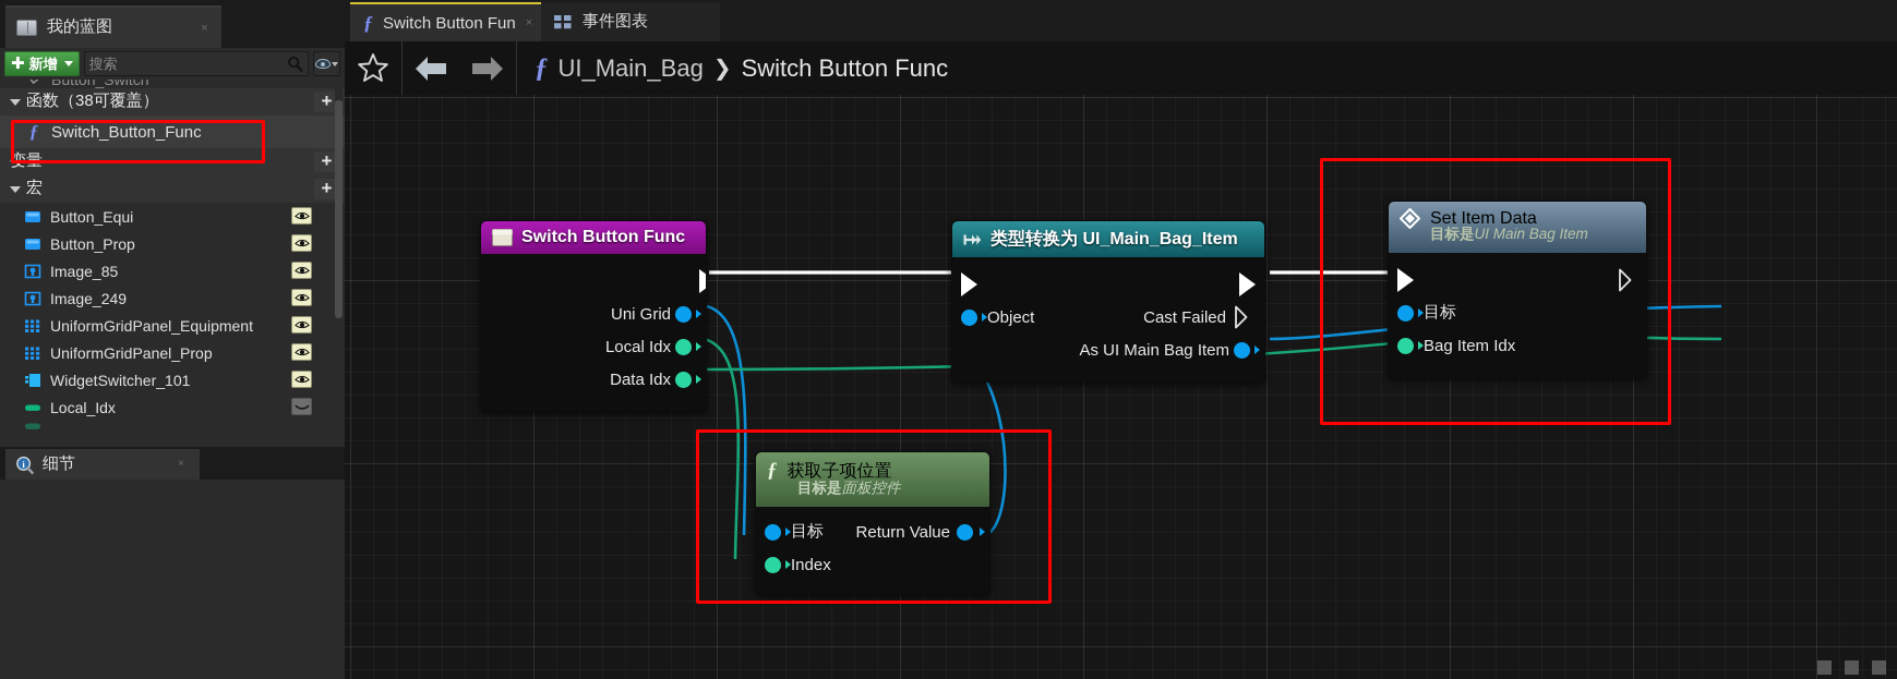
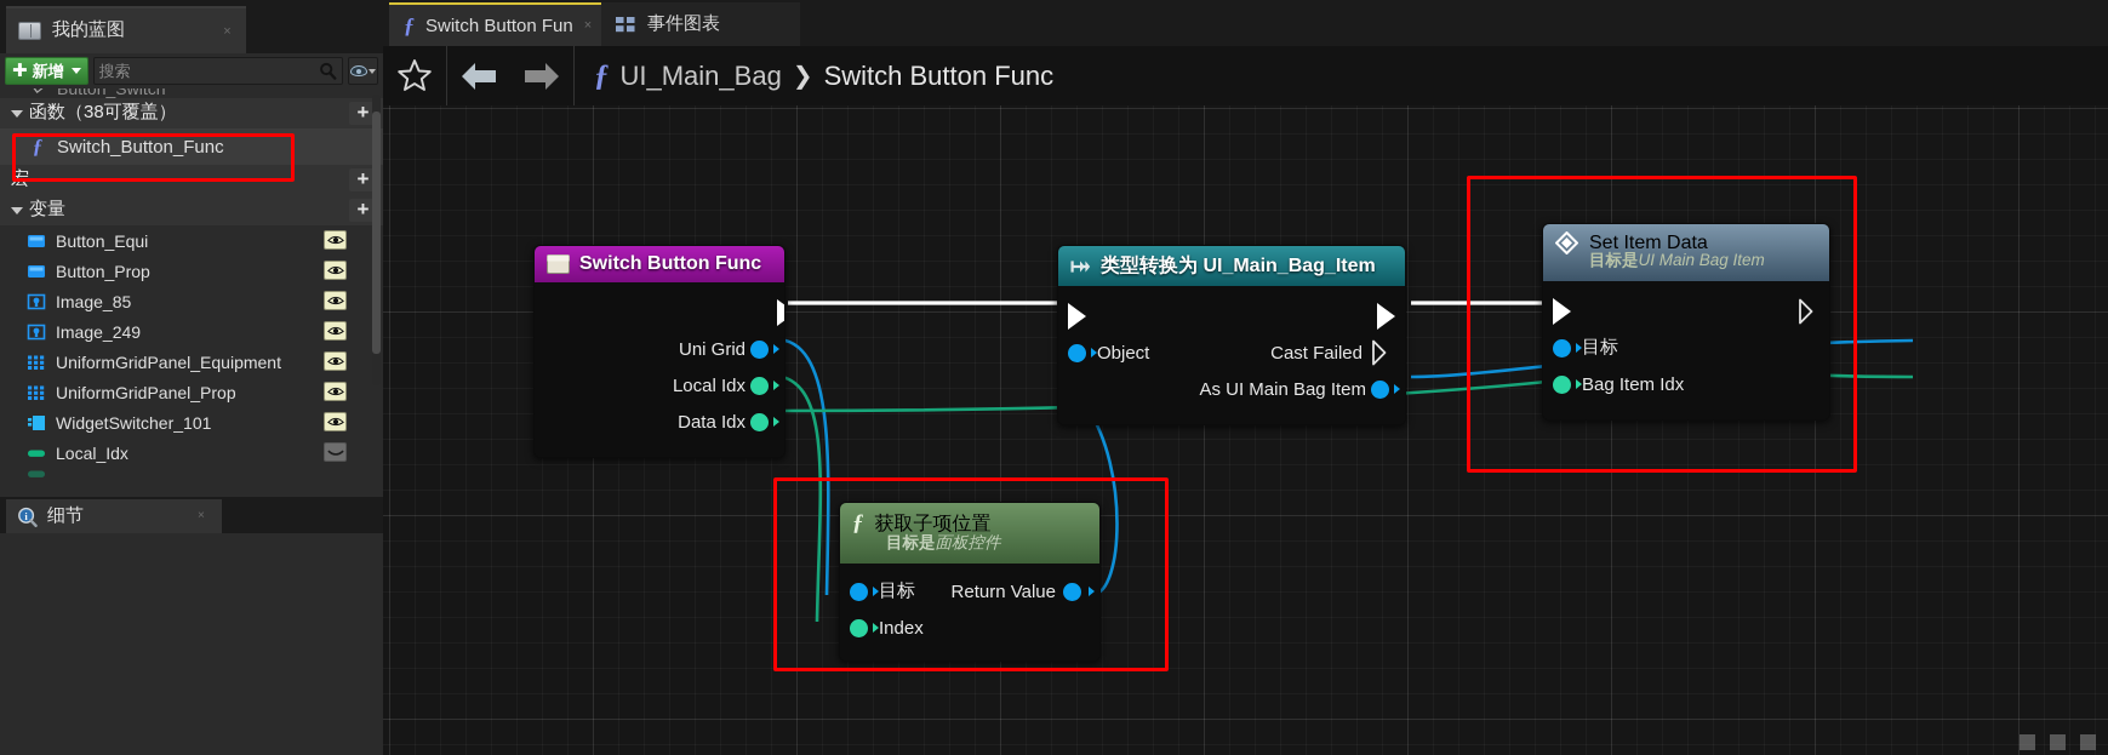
  我的蓝图
  ×
  ✚
  新增
  搜索
  Button_Switch
  函数（38可覆盖）
  +
  ƒ
  Switch_Button_Func
- 变量
+ 宏
  +
- 宏
+ 变量
  +
  Button_Equi
  Button_Prop
  Image_85
  Image_249
  UniformGridPanel_Equipment
  UniformGridPanel_Prop
  WidgetSwitcher_101
  Local_Idx
  i
  细节
  ×
  ƒ
  Switch Button Fun
  ×
  事件图表
  ƒ
  UI_Main_Bag
  ❯
  Switch Button Func
  Switch Button Func
  Uni Grid
  Local Idx
  Data Idx
  类型转换为 UI_Main_Bag_Item
  Object
  Cast Failed
  As UI Main Bag Item
  Set Item Data
  目标是UI Main Bag Item
  目标
  Bag Item Idx
  ƒ
  获取子项位置
  目标是面板控件
  目标
  Return Value
  Index
